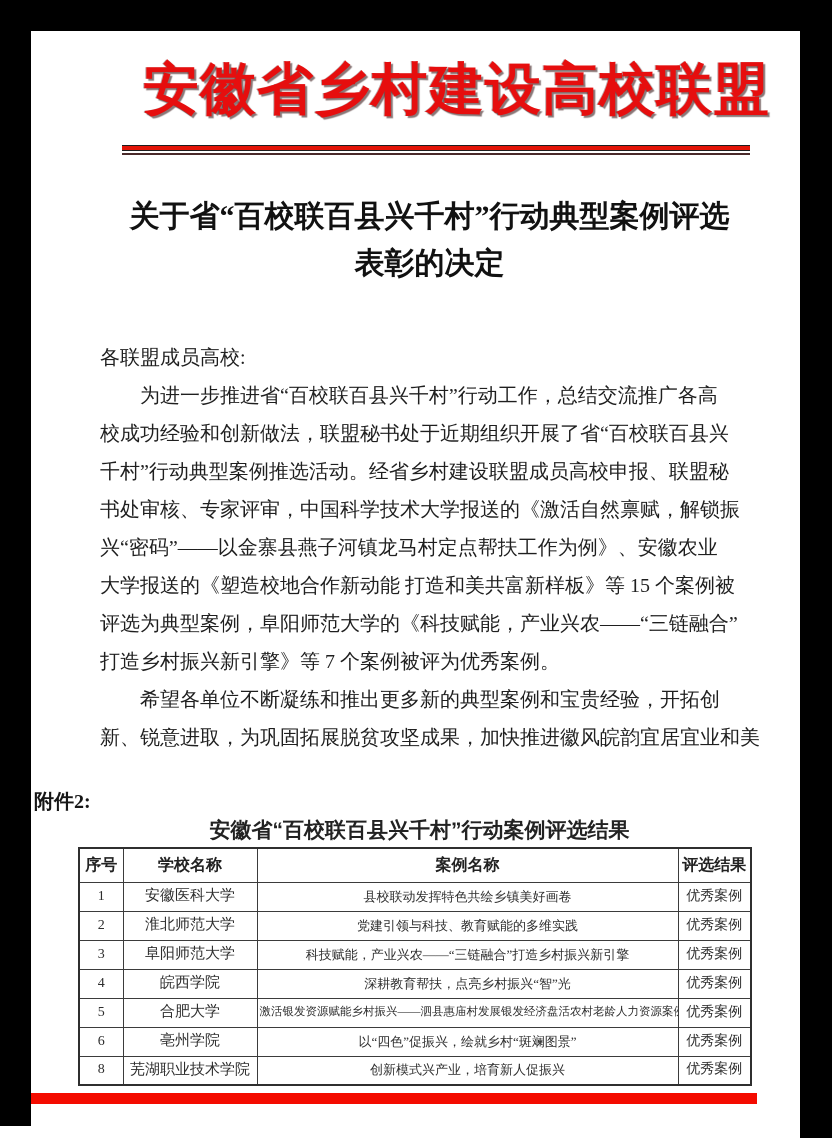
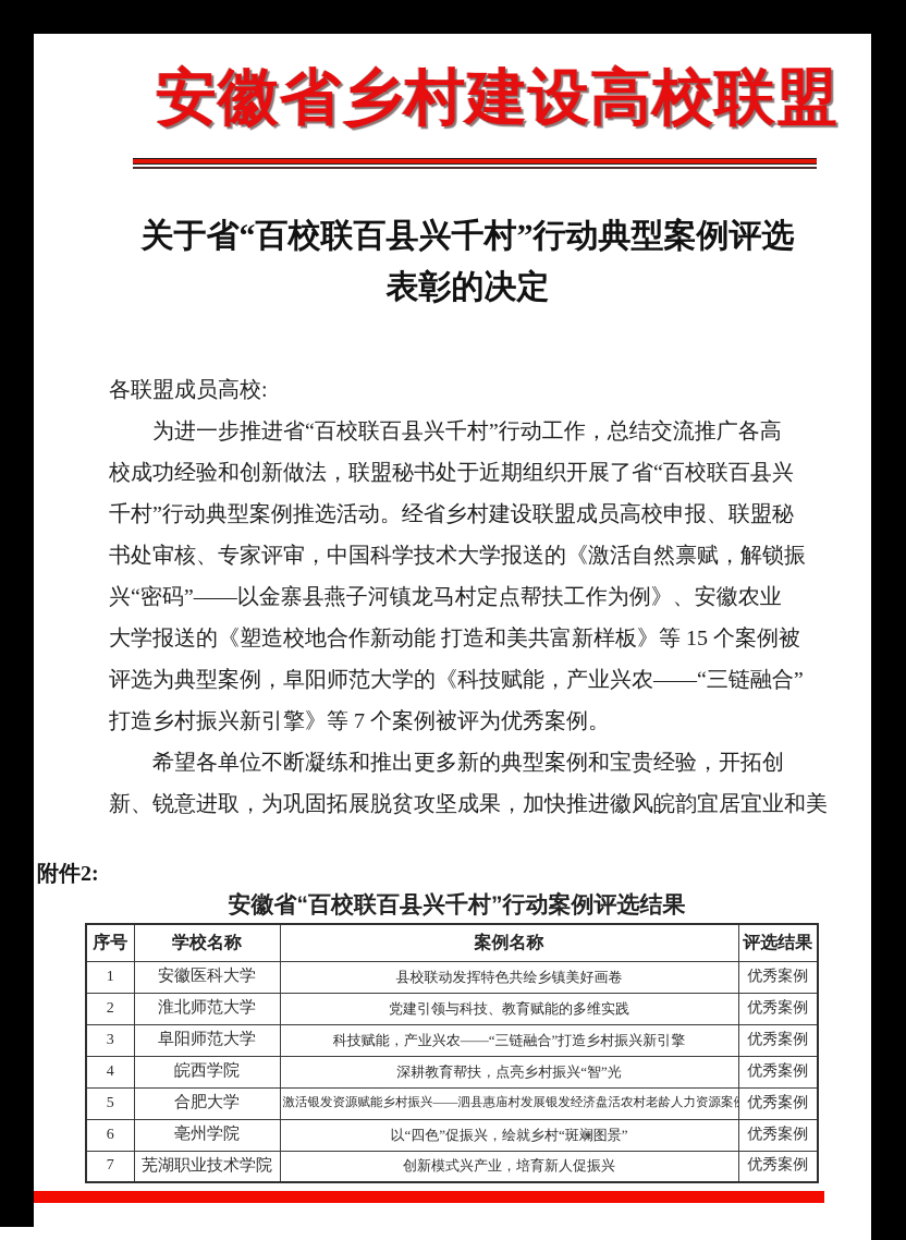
  安徽省乡村建设高校联盟
  关于省“百校联百县兴千村”行动典型案例评选
  表彰的决定
  各联盟成员高校:
  为进一步推进省“百校联百县兴千村”行动工作，总结交流推广各高
  校成功经验和创新做法，联盟秘书处于近期组织开展了省“百校联百县兴
  千村”行动典型案例推选活动。经省乡村建设联盟成员高校申报、联盟秘
  书处审核、专家评审，中国科学技术大学报送的《激活自然禀赋，解锁振
  兴“密码”——以金寨县燕子河镇龙马村定点帮扶工作为例》、安徽农业
  大学报送的《塑造校地合作新动能 打造和美共富新样板》等 15 个案例被
  评选为典型案例，阜阳师范大学的《科技赋能，产业兴农——“三链融合”
  打造乡村振兴新引擎》等 7 个案例被评为优秀案例。
  希望各单位不断凝练和推出更多新的典型案例和宝贵经验，开拓创
  新、锐意进取，为巩固拓展脱贫攻坚成果，加快推进徽风皖韵宜居宜业和美
  附件2:
  安徽省“百校联百县兴千村”行动案例评选结果
  序号	学校名称	案例名称	评选结果
  1	安徽医科大学	县校联动发挥特色共绘乡镇美好画卷	优秀案例
  2	淮北师范大学	党建引领与科技、教育赋能的多维实践	优秀案例
  3	阜阳师范大学	科技赋能，产业兴农——“三链融合”打造乡村振兴新引擎	优秀案例
  4	皖西学院	深耕教育帮扶，点亮乡村振兴“智”光	优秀案例
  5	合肥大学	激活银发资源赋能乡村振兴——泗县惠庙村发展银发经济盘活农村老龄人力资源案	优秀案例
  6	亳州学院	以“四色”促振兴，绘就乡村“斑斓图景”	优秀案例
- 8	芜湖职业技术学院	创新模式兴产业，培育新人促振兴	优秀案例
+ 7	芜湖职业技术学院	创新模式兴产业，培育新人促振兴	优秀案例
